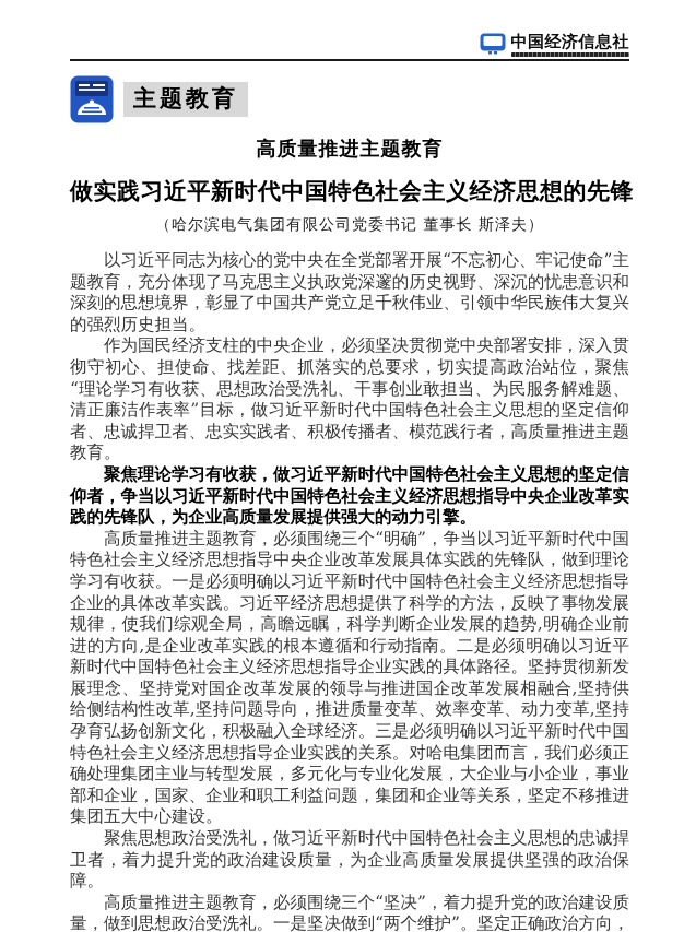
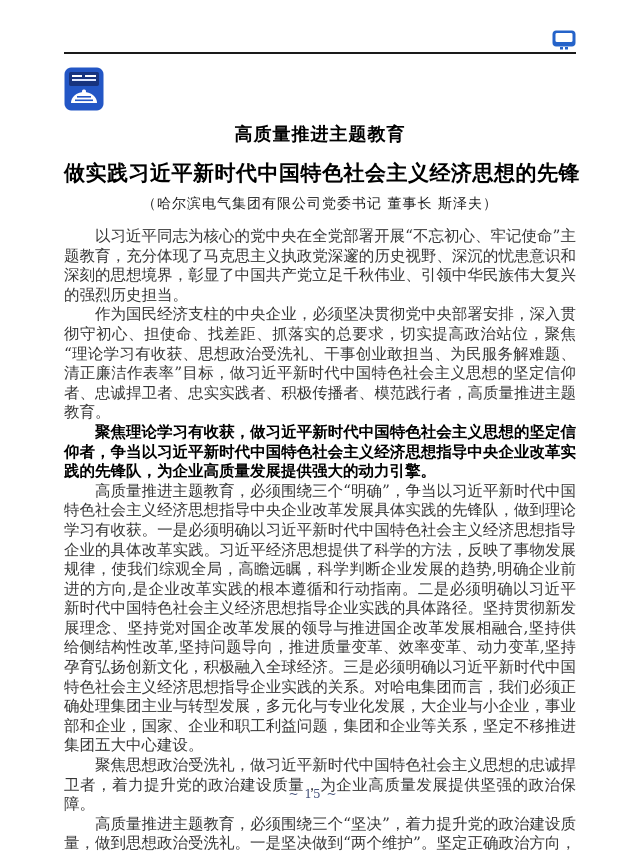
- 中国经济信息社
- 主题教育
  高质量推进主题教育
  做实践习近平新时代中国特色社会主义经济思想的先锋
  （哈尔滨电气集团有限公司党委书记 董事长 斯泽夫）
  以习近平同志为核心的党中央在全党部署开展“不忘初心、牢记使命”主题教育，充分体现了马克思主义执政党深邃的历史视野、深沉的忧患意识和深刻的思想境界，彰显了中国共产党立足千秋伟业、引领中华民族伟大复兴的强烈历史担当。
  作为国民经济支柱的中央企业，必须坚决贯彻党中央部署安排，深入贯彻守初心、担使命、找差距、抓落实的总要求，切实提高政治站位，聚焦“理论学习有收获、思想政治受洗礼、干事创业敢担当、为民服务解难题、清正廉洁作表率”目标，做习近平新时代中国特色社会主义思想的坚定信仰者、忠诚捍卫者、忠实实践者、积极传播者、模范践行者，高质量推进主题教育。
  聚焦理论学习有收获，做习近平新时代中国特色社会主义思想的坚定信仰者，争当以习近平新时代中国特色社会主义经济思想指导中央企业改革实践的先锋队，为企业高质量发展提供强大的动力引擎。
  高质量推进主题教育，必须围绕三个“明确”，争当以习近平新时代中国特色社会主义经济思想指导中央企业改革发展具体实践的先锋队，做到理论学习有收获。一是必须明确以习近平新时代中国特色社会主义经济思想指导企业的具体改革实践。习近平经济思想提供了科学的方法，反映了事物发展规律，使我们综观全局，高瞻远瞩，科学判断企业发展的趋势,明确企业前进的方向,是企业改革实践的根本遵循和行动指南。二是必须明确以习近平新时代中国特色社会主义经济思想指导企业实践的具体路径。坚持贯彻新发展理念、坚持党对国企改革发展的领导与推进国企改革发展相融合,坚持供给侧结构性改革,坚持问题导向，推进质量变革、效率变革、动力变革,坚持孕育弘扬创新文化，积极融入全球经济。三是必须明确以习近平新时代中国特色社会主义经济思想指导企业实践的关系。对哈电集团而言，我们必须正确处理集团主业与转型发展，多元化与专业化发展，大企业与小企业，事业部和企业，国家、企业和职工利益问题，集团和企业等关系，坚定不移推进集团五大中心建设。
  聚焦思想政治受洗礼，做习近平新时代中国特色社会主义思想的忠诚捍卫者，着力提升党的政治建设质量，为企业高质量发展提供坚强的政治保障。
  高质量推进主题教育，必须围绕三个“坚决”，着力提升党的政治建设质量，做到思想政治受洗礼。一是坚决做到“两个维护”。坚定正确政治方向，
+ ~ 15 ~
